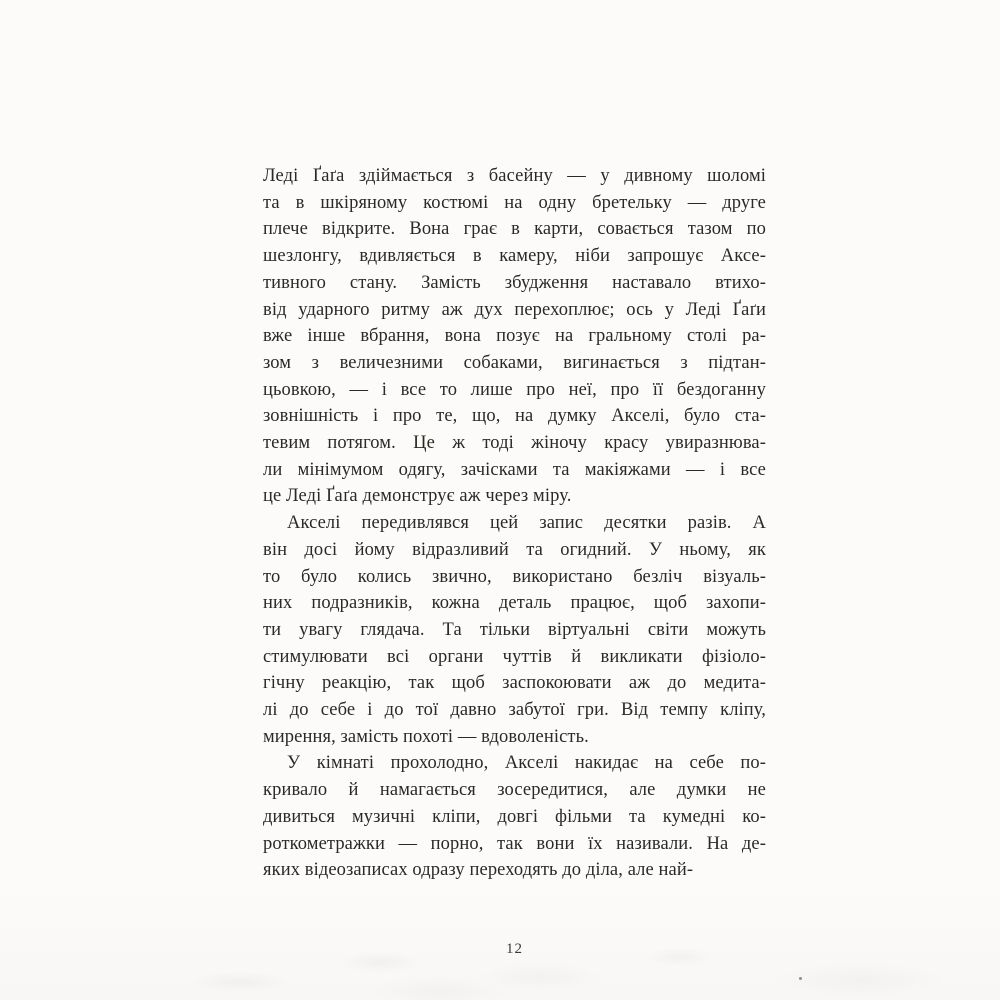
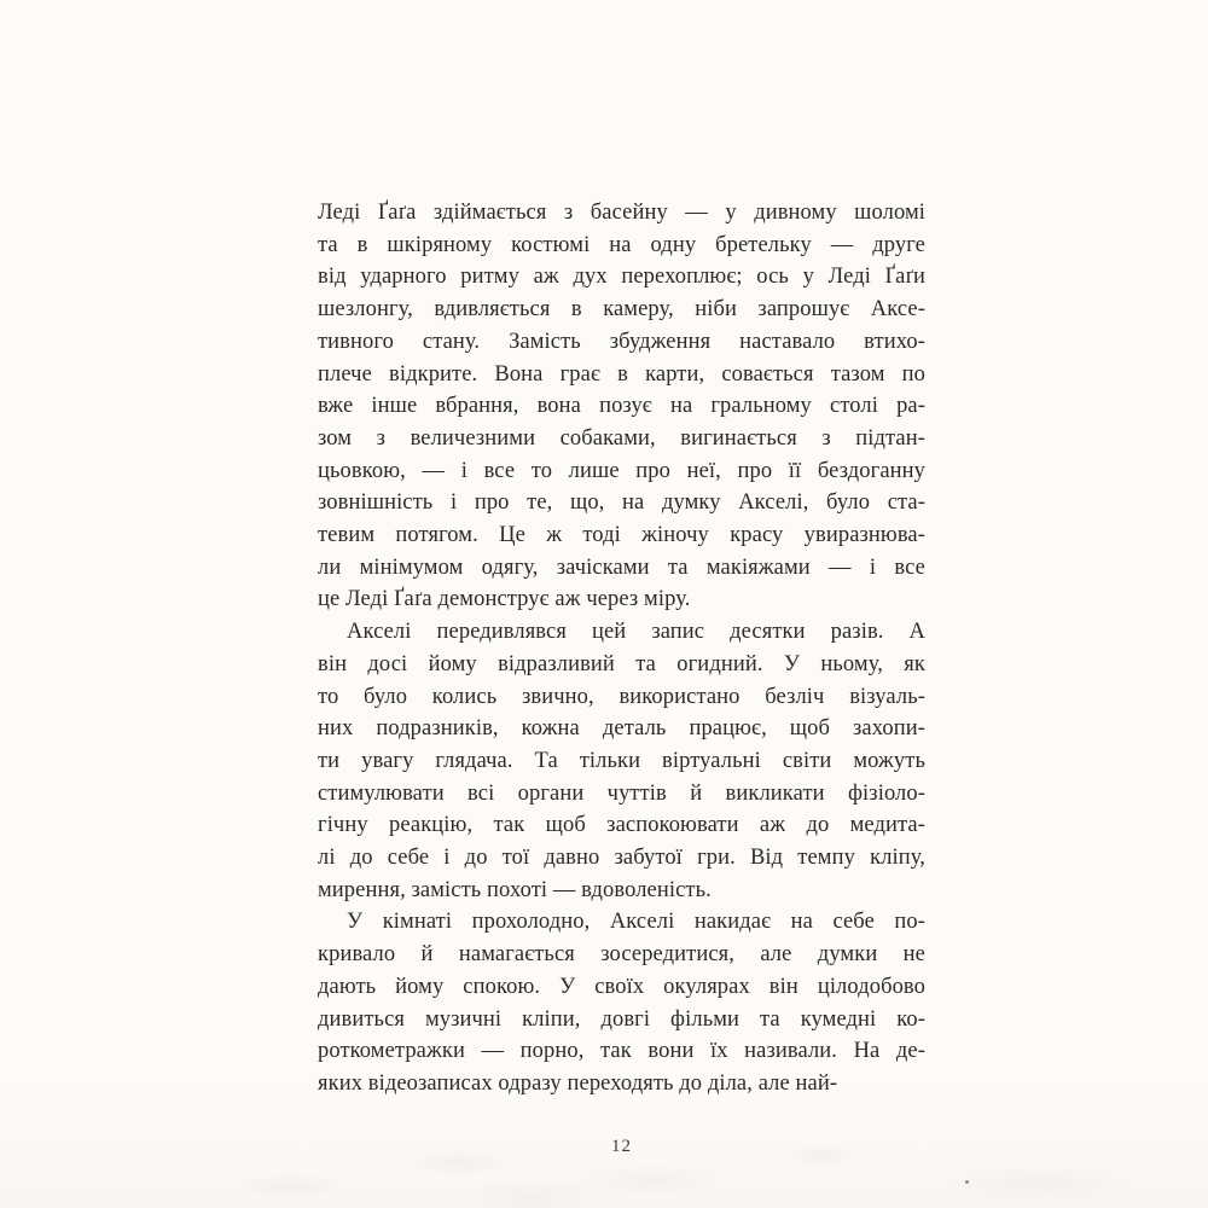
  Леді Ґаґа здіймається з басейну — у дивному шоломі
  та в шкіряному костюмі на одну бретельку — друге
- плече відкрите. Вона грає в карти, совається тазом по
+ від ударного ритму аж дух перехоплює; ось у Леді Ґаґи
  шезлонгу, вдивляється в камеру, ніби запрошує Аксе-
  тивного стану. Замість збудження наставало втихо-
- від ударного ритму аж дух перехоплює; ось у Леді Ґаґи
+ плече відкрите. Вона грає в карти, совається тазом по
  вже інше вбрання, вона позує на гральному столі ра-
  зом з величезними собаками, вигинається з підтан-
  цьовкою, — і все то лише про неї, про її бездоганну
  зовнішність і про те, що, на думку Акселі, було ста-
  тевим потягом. Це ж тоді жіночу красу увиразнюва-
  ли мінімумом одягу, зачісками та макіяжами — і все
  це Леді Ґаґа демонструє аж через міру.
  Акселі передивлявся цей запис десятки разів. А
  він досі йому відразливий та огидний. У ньому, як
  то було колись звично, використано безліч візуаль-
  них подразників, кожна деталь працює, щоб захопи-
  ти увагу глядача. Та тільки віртуальні світи можуть
  стимулювати всі органи чуттів й викликати фізіоло-
  гічну реакцію, так щоб заспокоювати аж до медита-
  лі до себе і до тої давно забутої гри. Від темпу кліпу,
  мирення, замість похоті — вдоволеність.
  У кімнаті прохолодно, Акселі накидає на себе по-
  кривало й намагається зосередитися, але думки не
+ дають йому спокою. У своїх окулярах він цілодобово
  дивиться музичні кліпи, довгі фільми та кумедні ко-
  роткометражки — порно, так вони їх називали. На де-
  яких відеозаписах одразу переходять до діла, але най-
